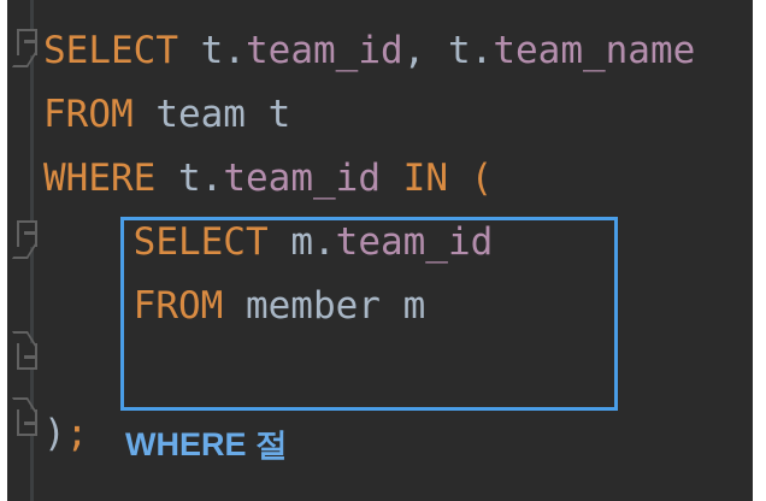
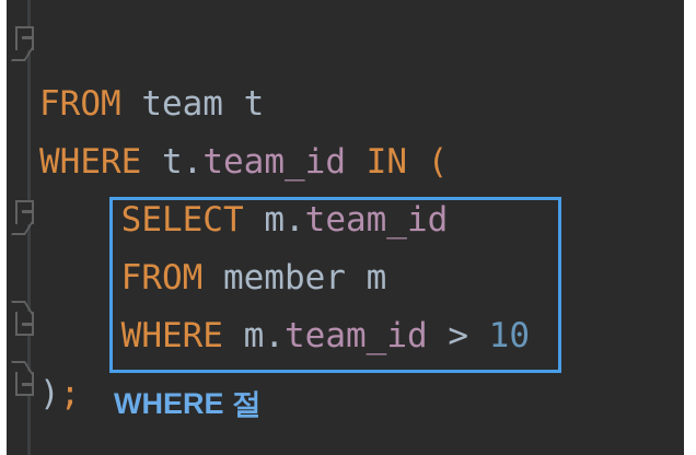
- SELECT t.team_id, t.team_name
  FROM team t
  WHERE t.team_id IN (
  SELECT m.team_id
  FROM member m
+ WHERE m.team_id > 10
  );
  WHERE 절
